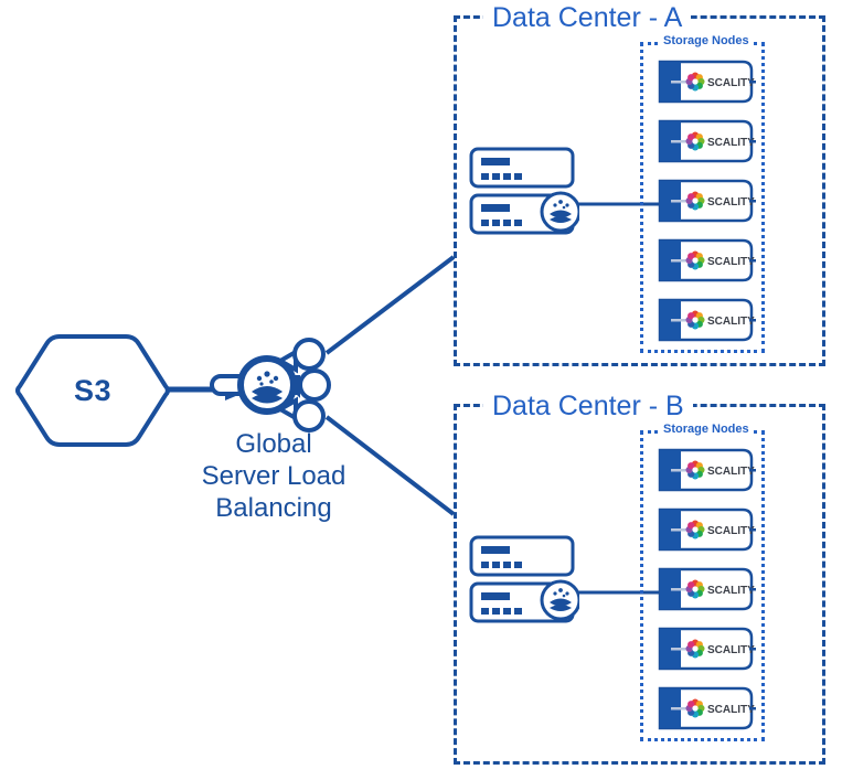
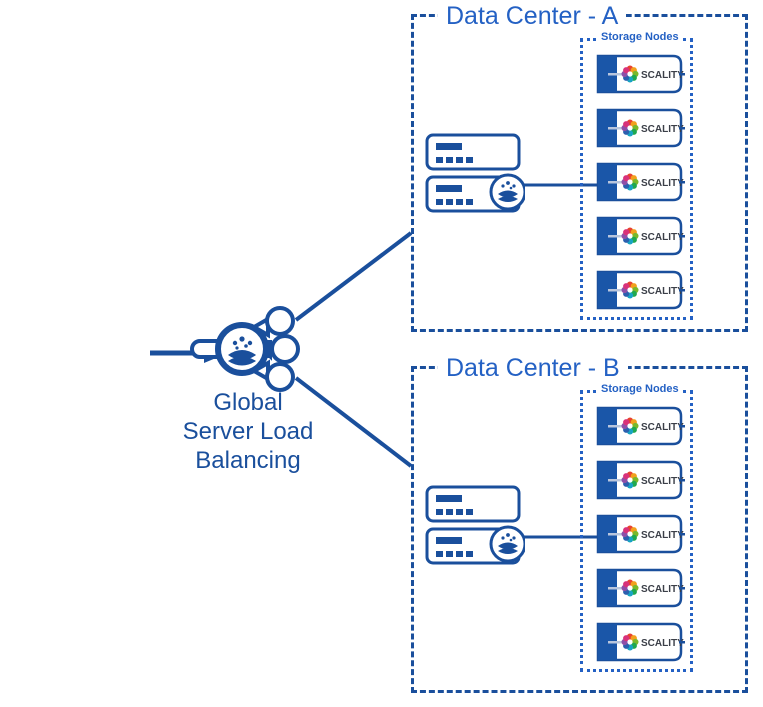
- S3
  Global
  Server Load
  Balancing
  Data Center - A
  Storage Nodes
  SCALIT
  SCALIT
  SCALIT
  SCALIT
  SCALIT
  Data Center - B
  Storage Nodes
  SCALIT
  SCALIT
  SCALIT
  SCALIT
  SCALIT
